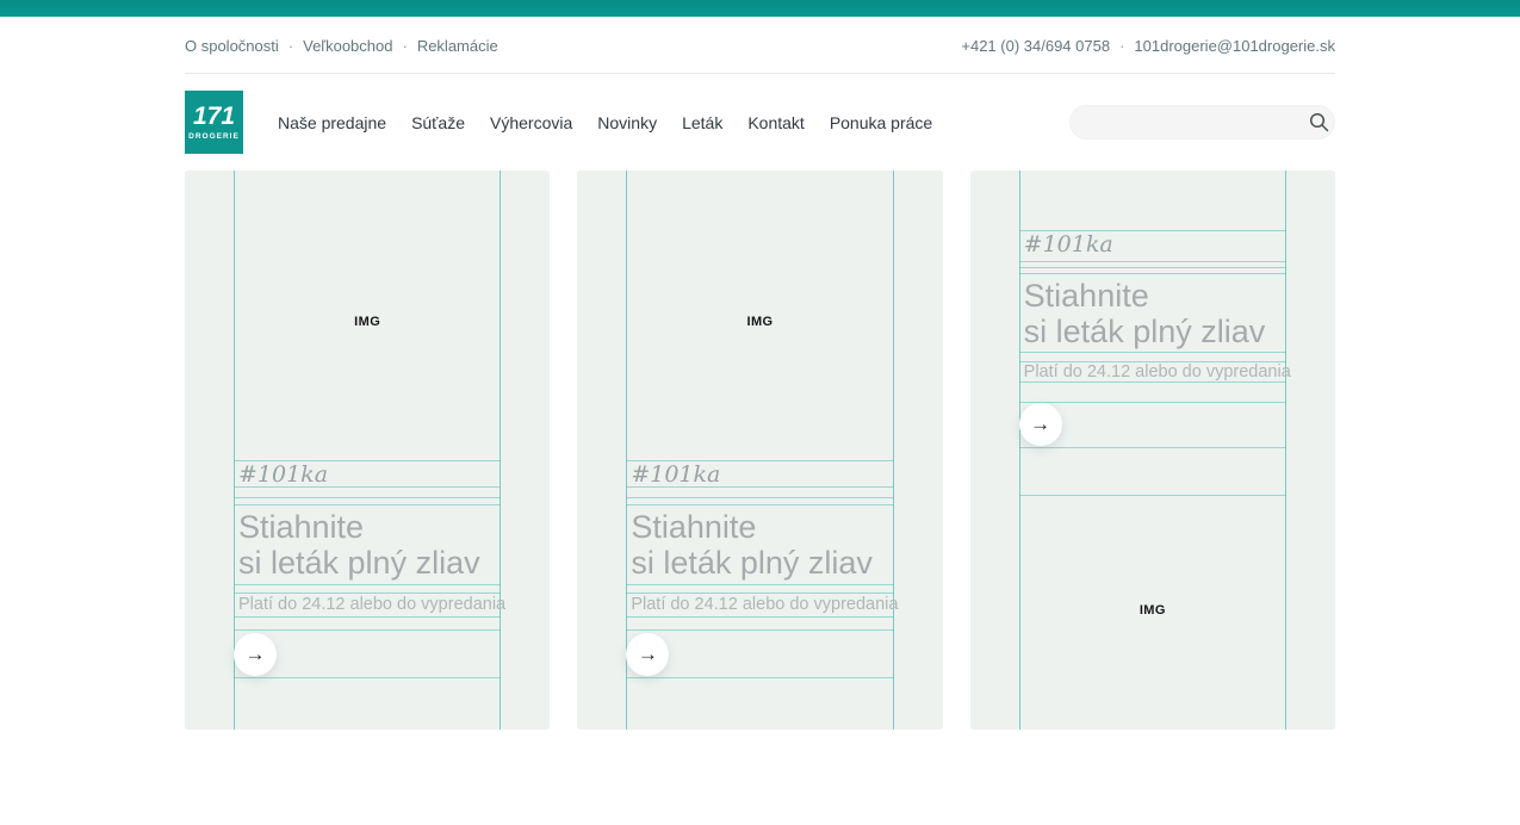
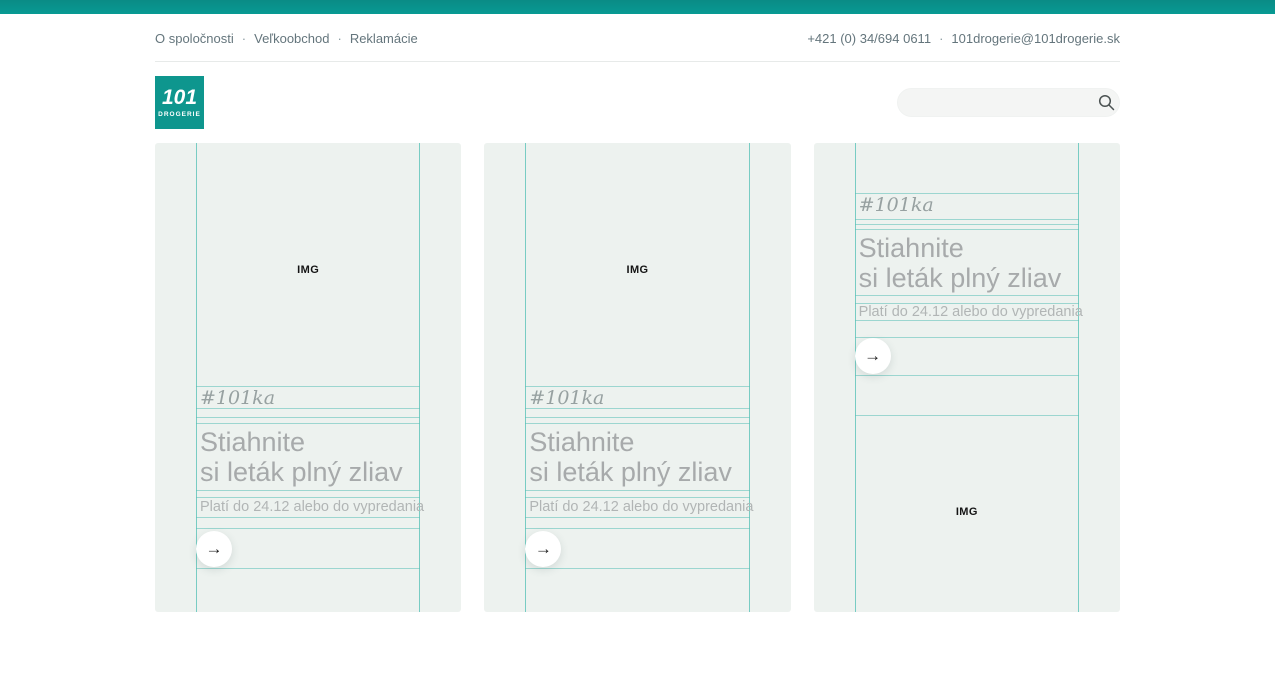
  O spoločnosti
  ·
  Veľkoobchod
  ·
  Reklamácie
- +421 (0) 34/694 0758
+ +421 (0) 34/694 0611
  ·
  101drogerie@101drogerie.sk
- 171
+ 101
- Naše predajne
- Súťaže
- Výhercovia
- Novinky
- Leták
- Kontakt
- Ponuka práce
  IMG
  #101ka
  Stiahnite
  si leták plný zliav
  Platí do 24.12 alebo do vypredania
  →
  IMG
  #101ka
  Stiahnite
  si leták plný zliav
  Platí do 24.12 alebo do vypredania
  →
  #101ka
  Stiahnite
  si leták plný zliav
  Platí do 24.12 alebo do vypredania
  →
  IMG
